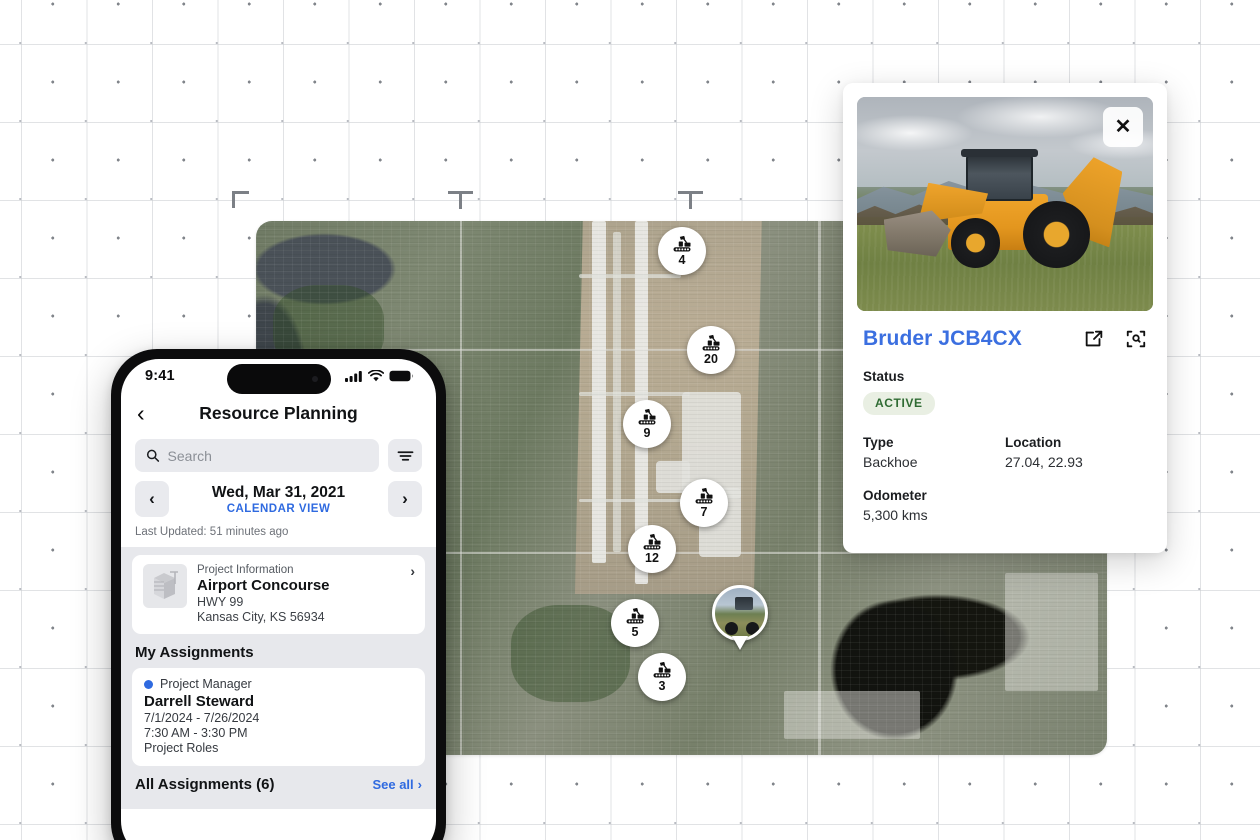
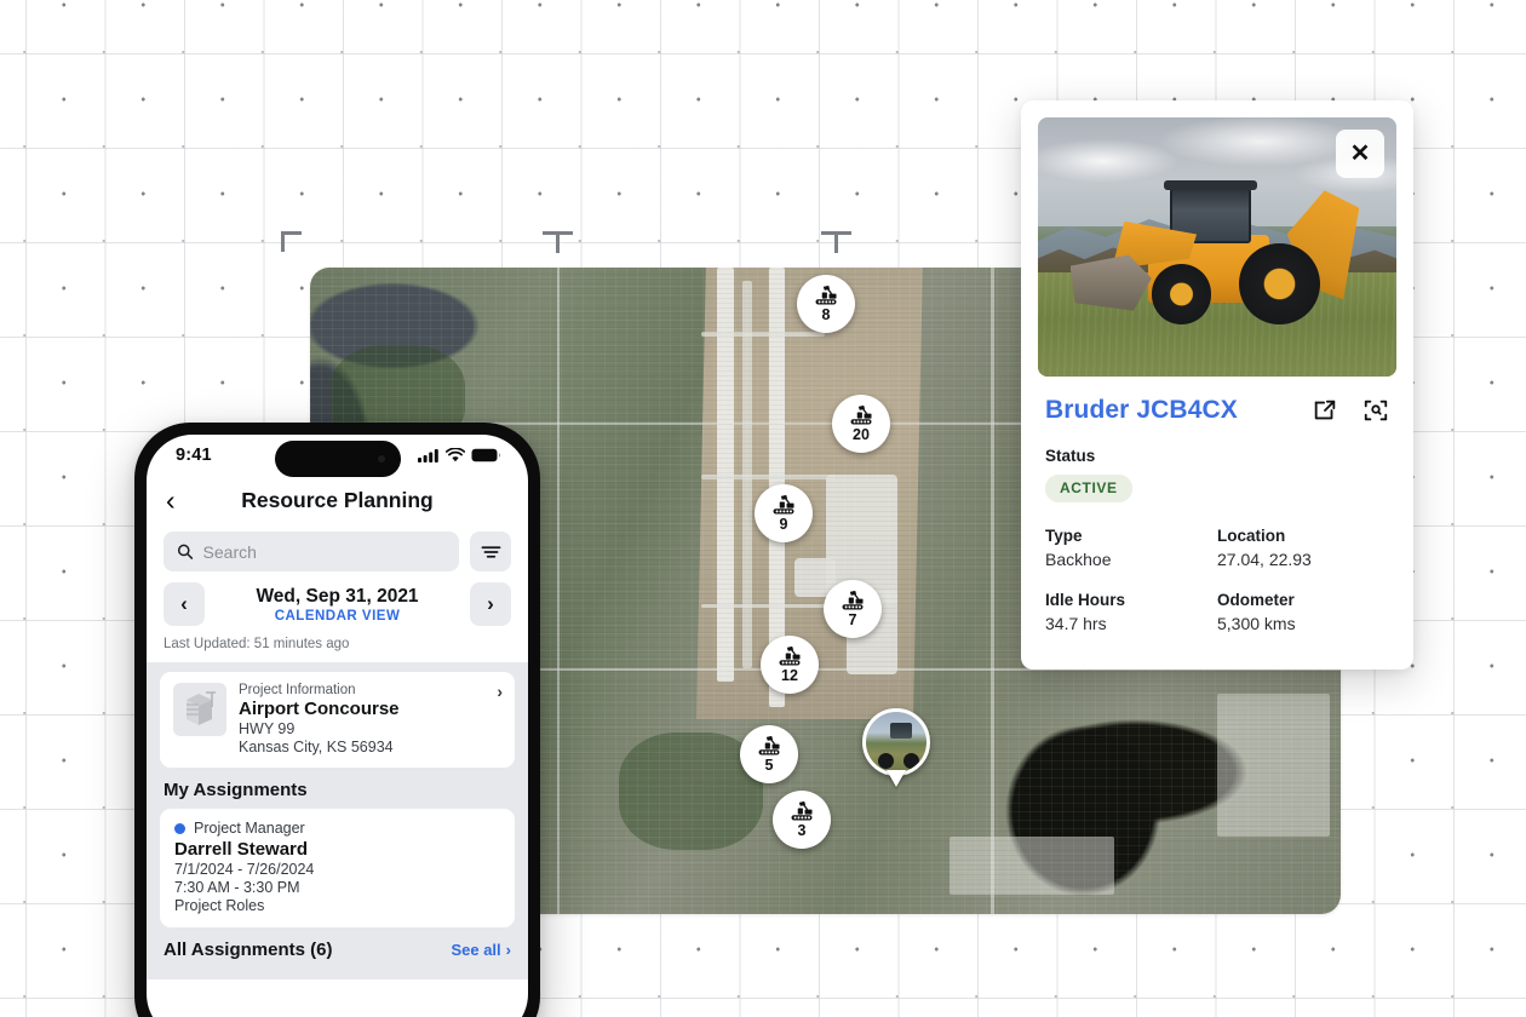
- 4
+ 8
  20
  9
  7
  12
  5
  3
  ✕
  Bruder JCB4CX
  Status
  ACTIVE
  Type
  Backhoe
  Location
  27.04, 22.93
+ Idle Hours
+ 34.7 hrs
  Odometer
  5,300 kms
  9:41
  ‹
  Resource Planning
  Search
  ‹
- Wed, Mar 31, 2021
+ Wed, Sep 31, 2021
  CALENDAR VIEW
  ›
  Last Updated: 51 minutes ago
  Project Information
  Airport Concourse
  HWY 99
  Kansas City, KS 56934
  ›
  My Assignments
  Project Manager
  Darrell Steward
  7/1/2024 - 7/26/2024
  7:30 AM - 3:30 PM
  Project Roles
  All Assignments (6)
  See all ›
